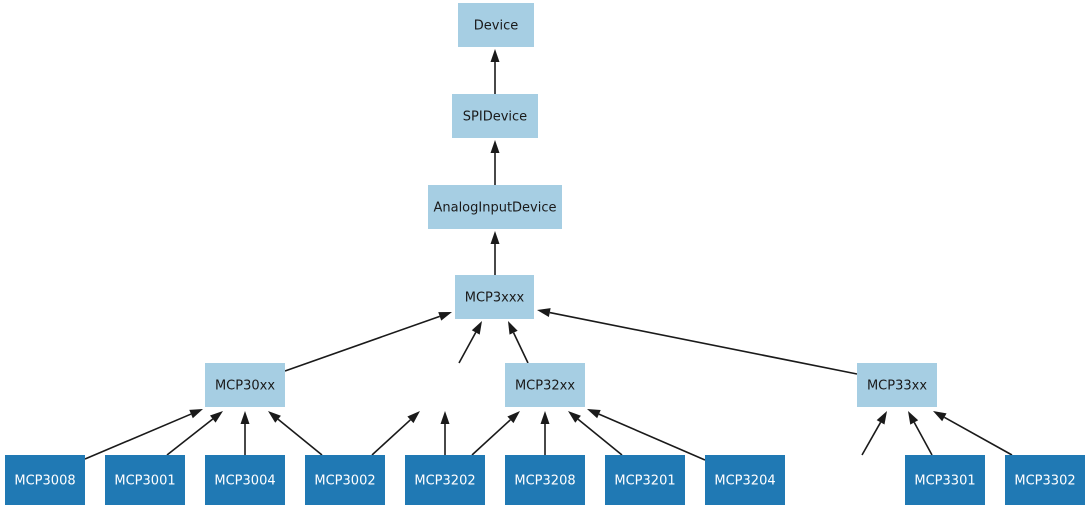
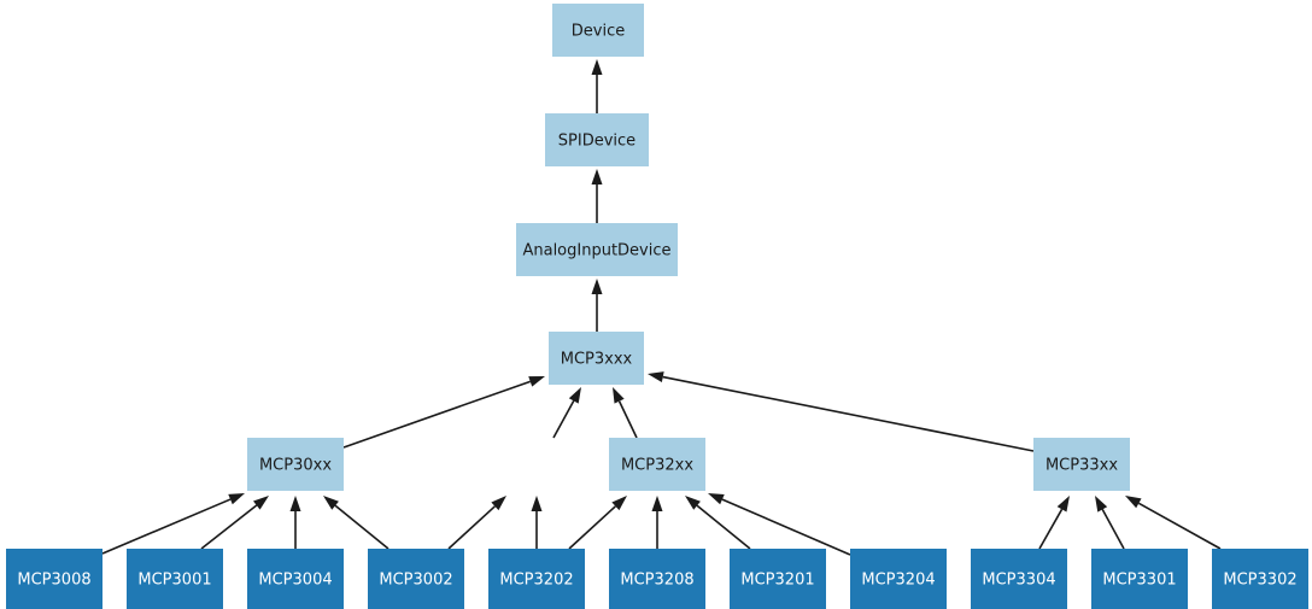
  Device
  SPIDevice
  AnalogInputDevice
  MCP3xxx
  MCP30xx
  MCP32xx
  MCP33xx
  MCP3008
  MCP3001
  MCP3004
  MCP3002
  MCP3202
  MCP3208
  MCP3201
  MCP3204
+ MCP3304
  MCP3301
  MCP3302
